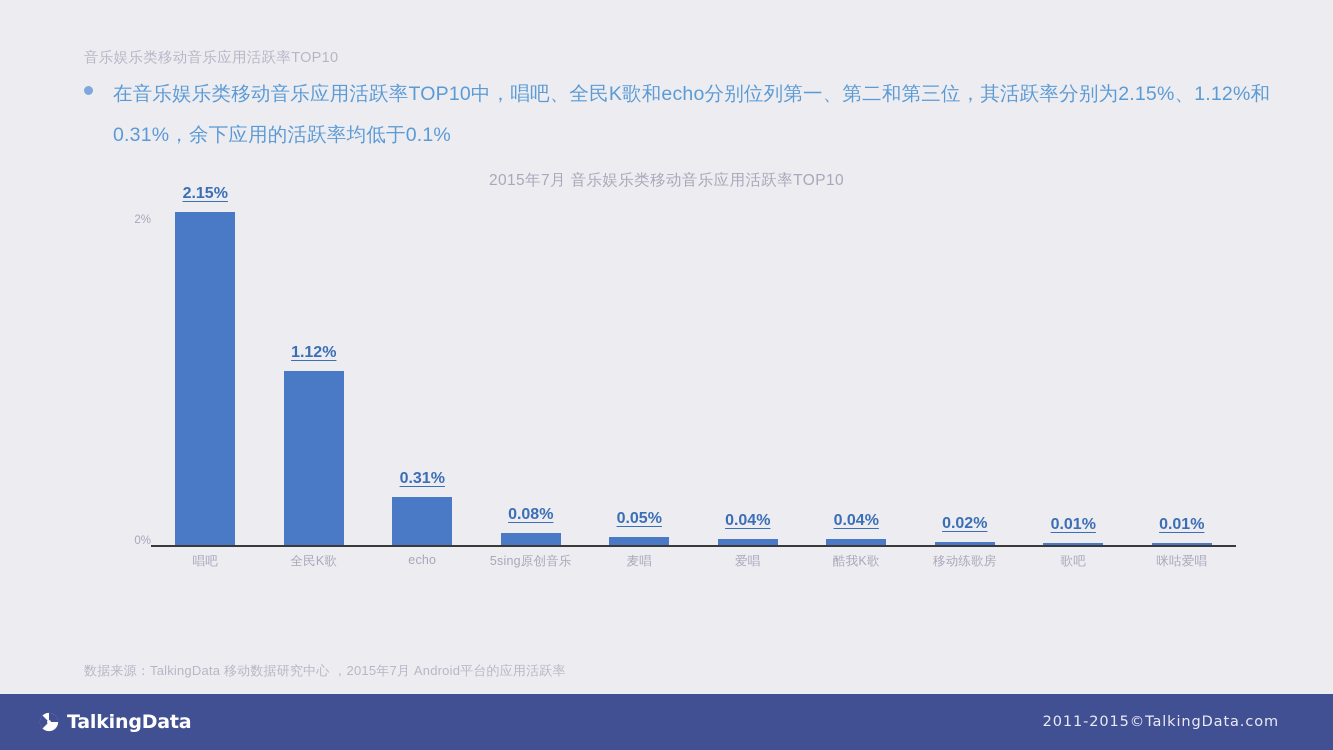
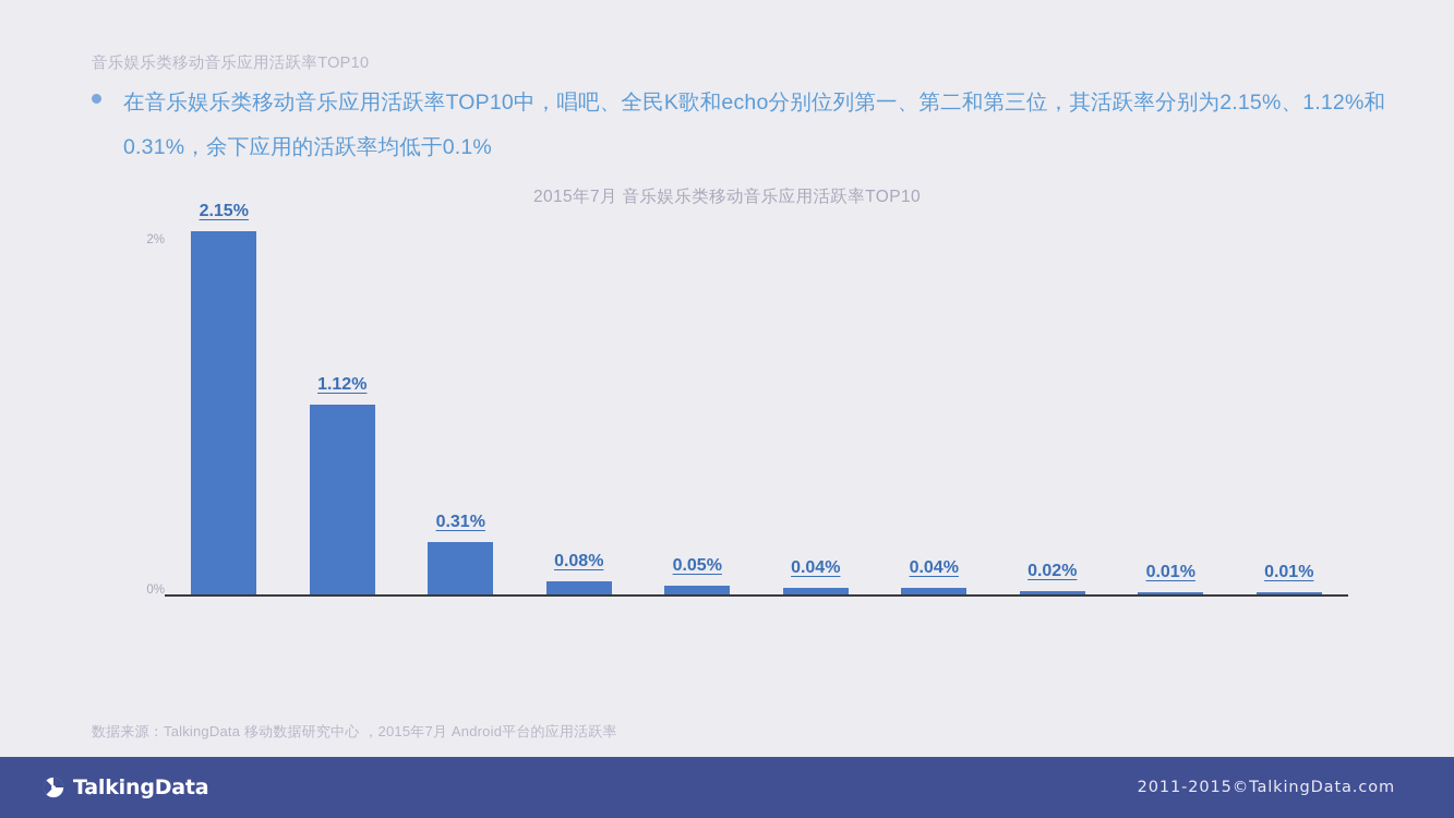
  音乐娱乐类移动音乐应用活跃率TOP10
  在音乐娱乐类移动音乐应用活跃率TOP10中，唱吧、全民K歌和echo分别位列第一、第二和第三位，其活跃率分别为2.15%、1.12%和0.31%，余下应用的活跃率均低于0.1%
  2015年7月 音乐娱乐类移动音乐应用活跃率TOP10
  2%
  0%
  2.15%
  1.12%
  0.31%
  0.08%
  0.05%
  0.04%
  0.04%
  0.02%
  0.01%
  0.01%
- 唱吧
- 全民K歌
- echo
- 5sing原创音乐
- 麦唱
- 爱唱
- 酷我K歌
- 移动练歌房
- 歌吧
- 咪咕爱唱
  数据来源：TalkingData 移动数据研究中心 ，2015年7月 Android平台的应用活跃率
  TalkingData
  2011-2015©TalkingData.com
